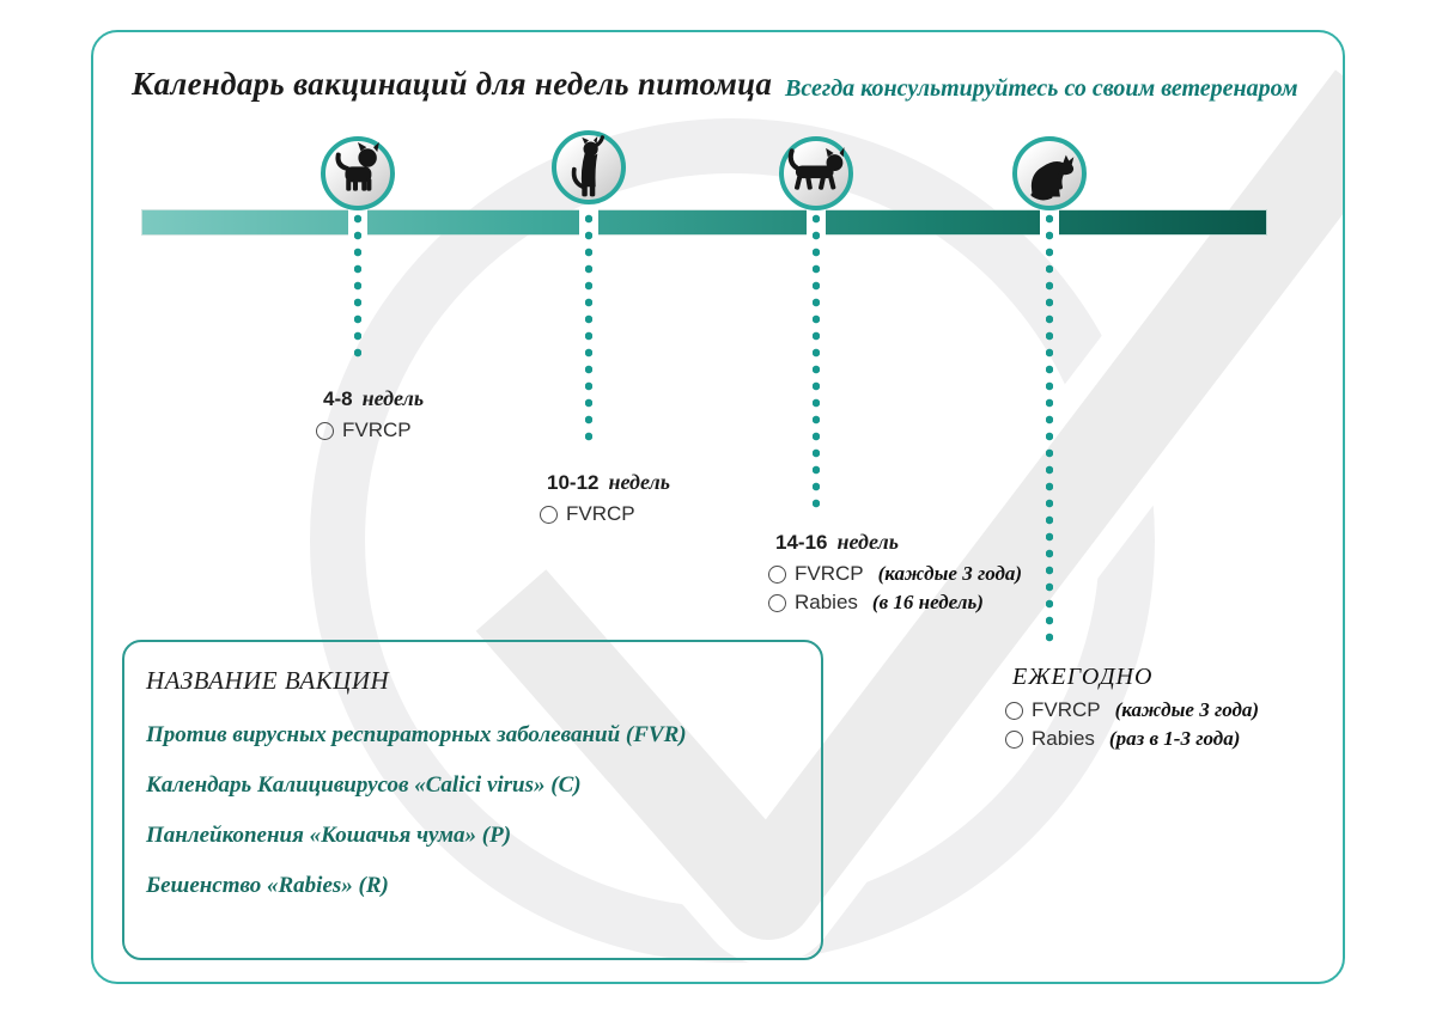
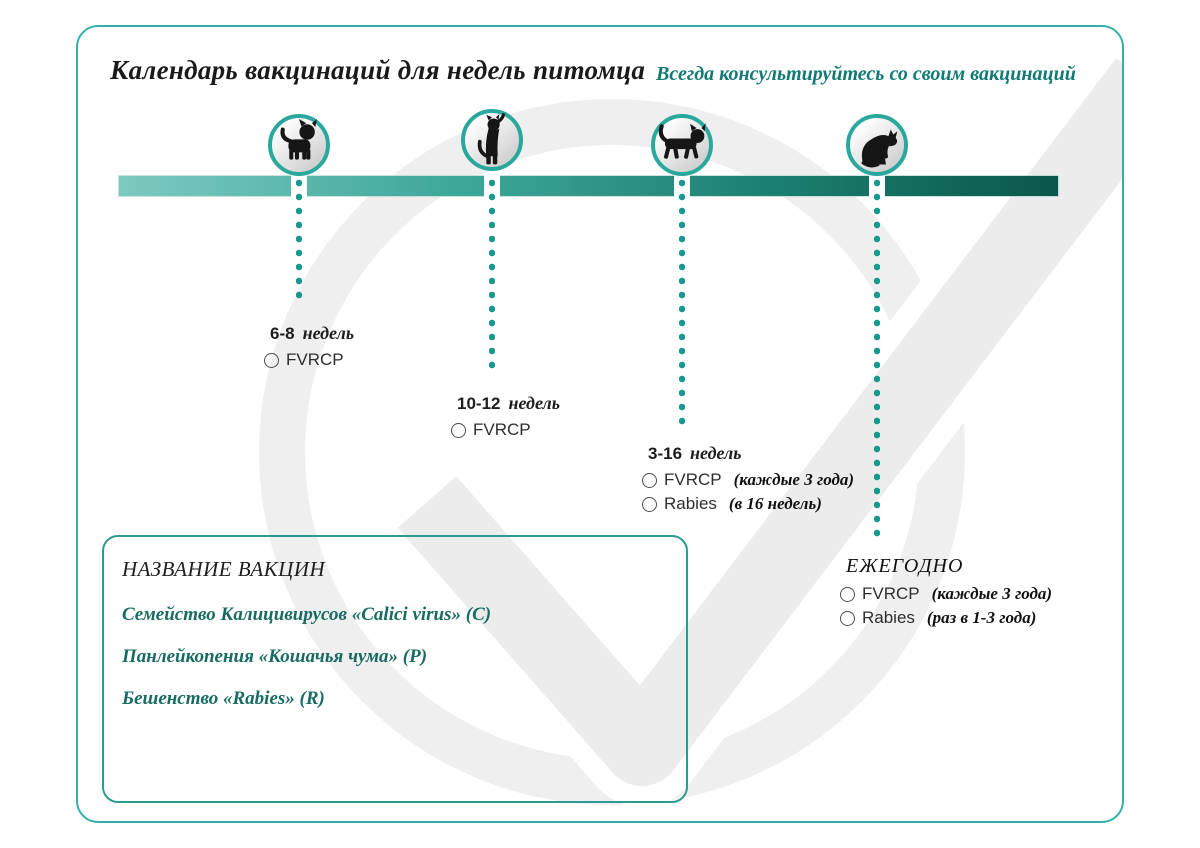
  Календарь вакцинаций для недель питомца
- Всегда консультируйтесь со своим ветеренаром
+ Всегда консультируйтесь со своим вакцинаций
- 4-8 недель
+ 6-8 недель
  FVRCP
  10-12 недель
  FVRCP
- 14-16 недель
+ 3-16 недель
  FVRCP
  (каждые 3 года)
  Rabies
  (в 16 недель)
  ЕЖЕГОДНО
  FVRCP
  (каждые 3 года)
  Rabies
  (раз в 1-3 года)
  НАЗВАНИЕ ВАКЦИН
- Против вирусных респираторных заболеваний (FVR)
- Календарь Калицивирусов «Calici virus» (C)
+ Семейство Калицивирусов «Calici virus» (C)
  Панлейкопения «Кошачья чума» (P)
  Бешенство «Rabies» (R)
